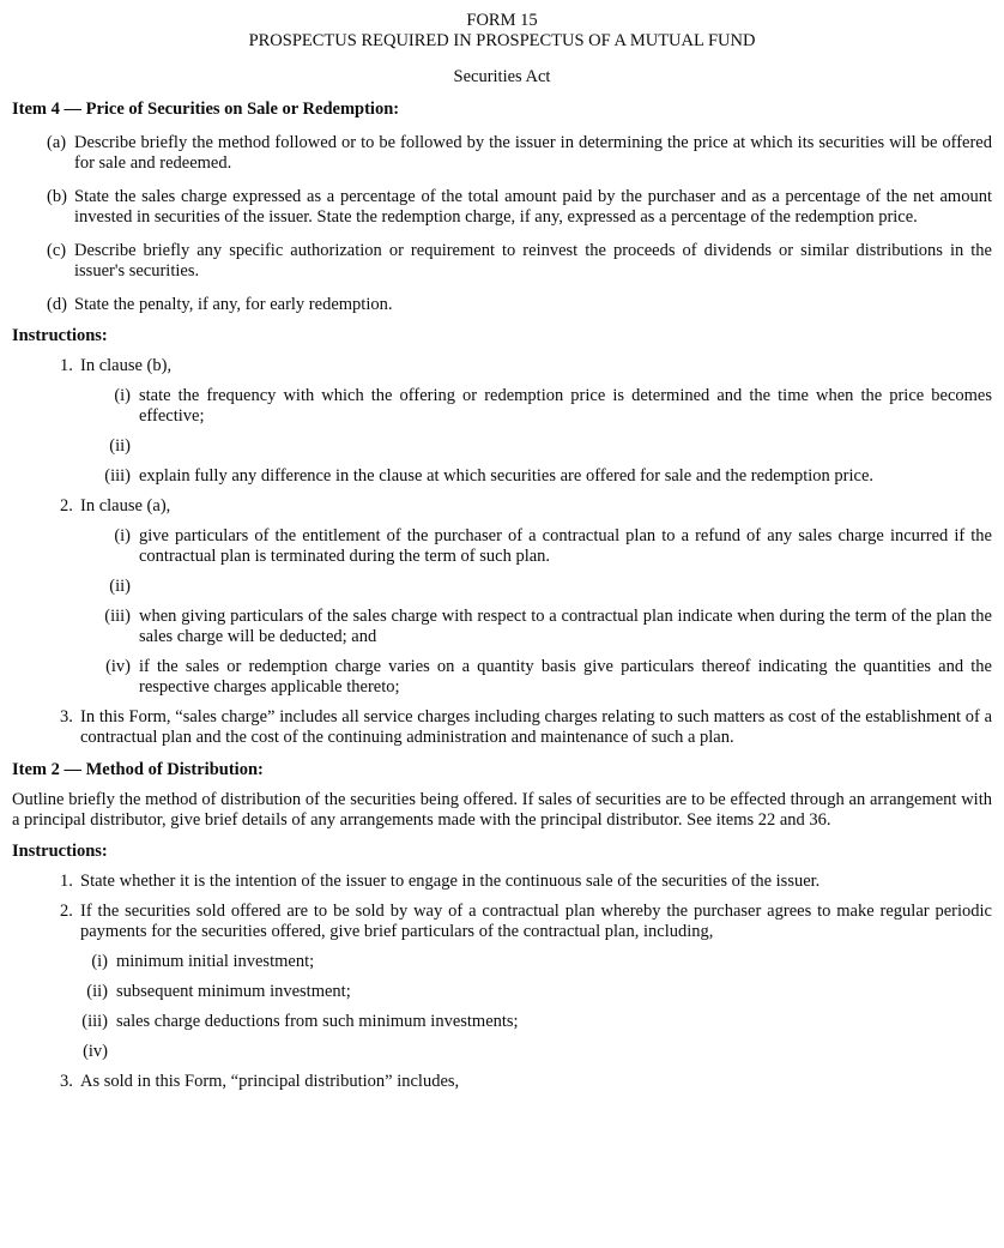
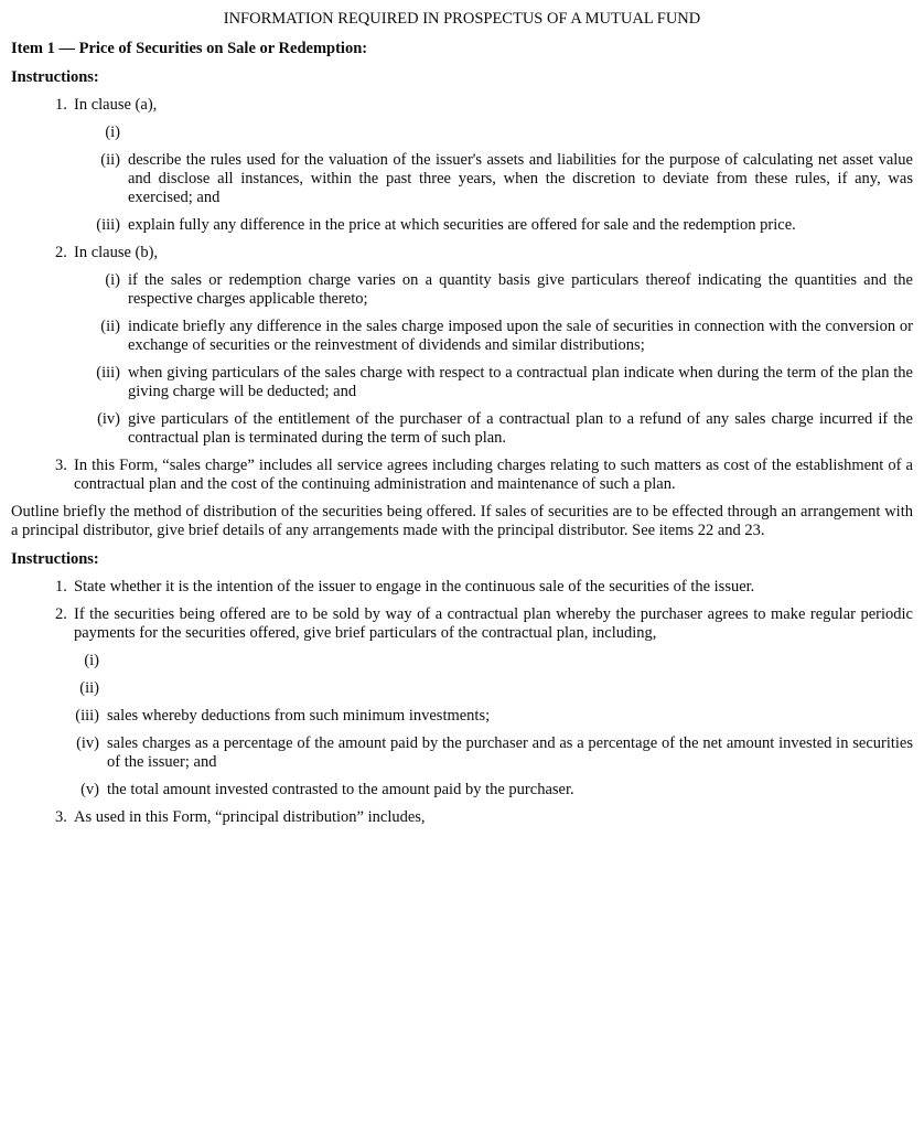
- FORM 15
- PROSPECTUS REQUIRED IN PROSPECTUS OF A MUTUAL FUND
+ INFORMATION REQUIRED IN PROSPECTUS OF A MUTUAL FUND
- Securities Act
- Item 4 — Price of Securities on Sale or Redemption:
+ Item 1 — Price of Securities on Sale or Redemption:
- (a)
- Describe briefly the method followed or to be followed by the issuer in determining the price at which its securities will be offered for sale and redeemed.
- (b)
- State the sales charge expressed as a percentage of the total amount paid by the purchaser and as a percentage of the net amount invested in securities of the issuer. State the redemption charge, if any, expressed as a percentage of the redemption price.
- (c)
- Describe briefly any specific authorization or requirement to reinvest the proceeds of dividends or similar distributions in the issuer's securities.
- (d)
- State the penalty, if any, for early redemption.
  Instructions:
  1.
- In clause (b),
+ In clause (a),
  (i)
- state the frequency with which the offering or redemption price is determined and the time when the price becomes effective;
  (ii)
+ describe the rules used for the valuation of the issuer's assets and liabilities for the purpose of calculating net asset value and disclose all instances, within the past three years, when the discretion to deviate from these rules, if any, was exercised; and
  (iii)
- explain fully any difference in the clause at which securities are offered for sale and the redemption price.
+ explain fully any difference in the price at which securities are offered for sale and the redemption price.
  2.
- In clause (a),
+ In clause (b),
  (i)
- give particulars of the entitlement of the purchaser of a contractual plan to a refund of any sales charge incurred if the contractual plan is terminated during the term of such plan.
+ if the sales or redemption charge varies on a quantity basis give particulars thereof indicating the quantities and the respective charges applicable thereto;
  (ii)
+ indicate briefly any difference in the sales charge imposed upon the sale of securities in connection with the conversion or exchange of securities or the reinvestment of dividends and similar distributions;
  (iii)
- when giving particulars of the sales charge with respect to a contractual plan indicate when during the term of the plan the sales charge will be deducted; and
+ when giving particulars of the sales charge with respect to a contractual plan indicate when during the term of the plan the giving charge will be deducted; and
  (iv)
- if the sales or redemption charge varies on a quantity basis give particulars thereof indicating the quantities and the respective charges applicable thereto;
+ give particulars of the entitlement of the purchaser of a contractual plan to a refund of any sales charge incurred if the contractual plan is terminated during the term of such plan.
  3.
- In this Form, “sales charge” includes all service charges including charges relating to such matters as cost of the establishment of a contractual plan and the cost of the continuing administration and maintenance of such a plan.
+ In this Form, “sales charge” includes all service agrees including charges relating to such matters as cost of the establishment of a contractual plan and the cost of the continuing administration and maintenance of such a plan.
- Item 2 — Method of Distribution:
- Outline briefly the method of distribution of the securities being offered. If sales of securities are to be effected through an arrangement with a principal distributor, give brief details of any arrangements made with the principal distributor. See items 22 and 36.
+ Outline briefly the method of distribution of the securities being offered. If sales of securities are to be effected through an arrangement with a principal distributor, give brief details of any arrangements made with the principal distributor. See items 22 and 23.
  Instructions:
  1.
  State whether it is the intention of the issuer to engage in the continuous sale of the securities of the issuer.
  2.
- If the securities sold offered are to be sold by way of a contractual plan whereby the purchaser agrees to make regular periodic payments for the securities offered, give brief particulars of the contractual plan, including,
+ If the securities being offered are to be sold by way of a contractual plan whereby the purchaser agrees to make regular periodic payments for the securities offered, give brief particulars of the contractual plan, including,
  (i)
- minimum initial investment;
  (ii)
- subsequent minimum investment;
  (iii)
- sales charge deductions from such minimum investments;
+ sales whereby deductions from such minimum investments;
  (iv)
+ sales charges as a percentage of the amount paid by the purchaser and as a percentage of the net amount invested in securities of the issuer; and
+ (v)
+ the total amount invested contrasted to the amount paid by the purchaser.
  3.
- As sold in this Form, “principal distribution” includes,
+ As used in this Form, “principal distribution” includes,
